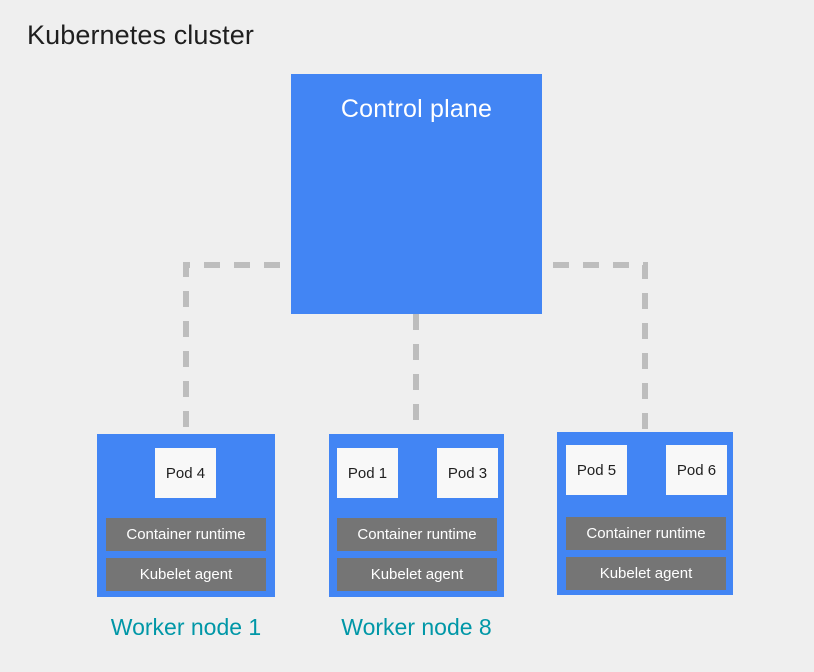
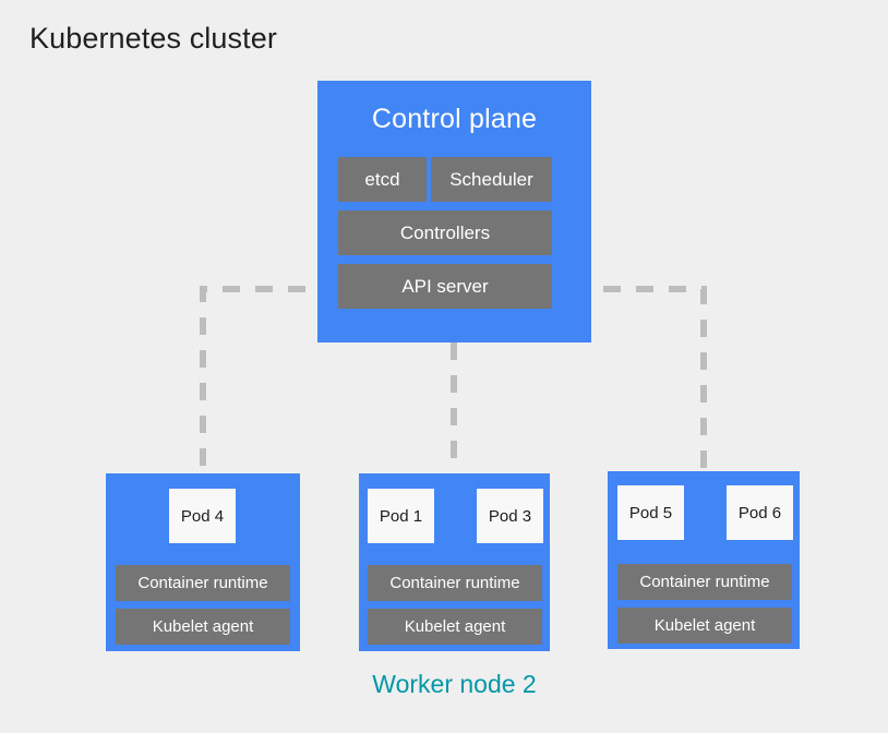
  Kubernetes cluster
  Control plane
+ etcd
+ Scheduler
+ Controllers
+ API server
  Pod 4
  Container runtime
  Kubelet agent
- Worker node 1
  Pod 1
  Pod 3
  Container runtime
  Kubelet agent
- Worker node 8
+ Worker node 2
  Pod 5
  Pod 6
  Container runtime
  Kubelet agent
